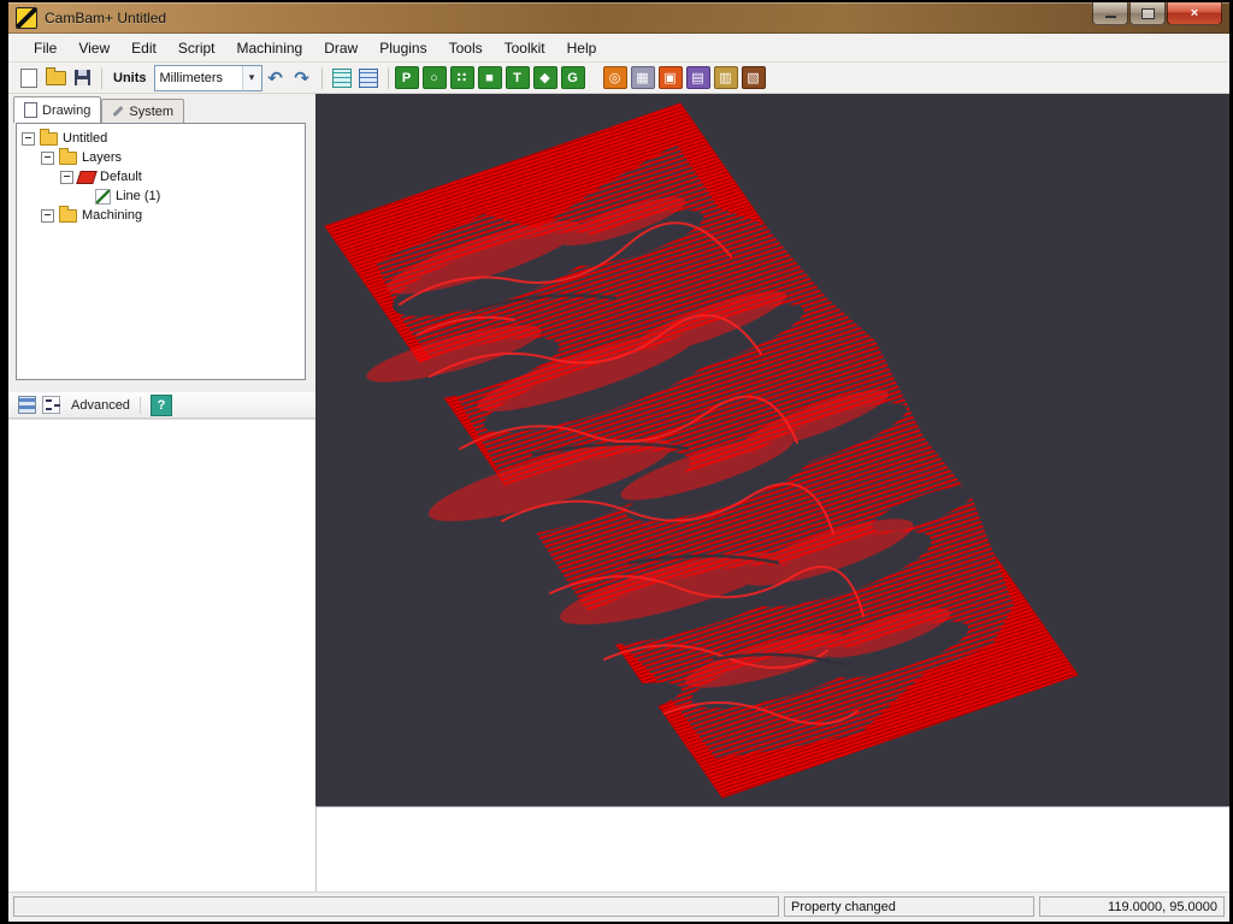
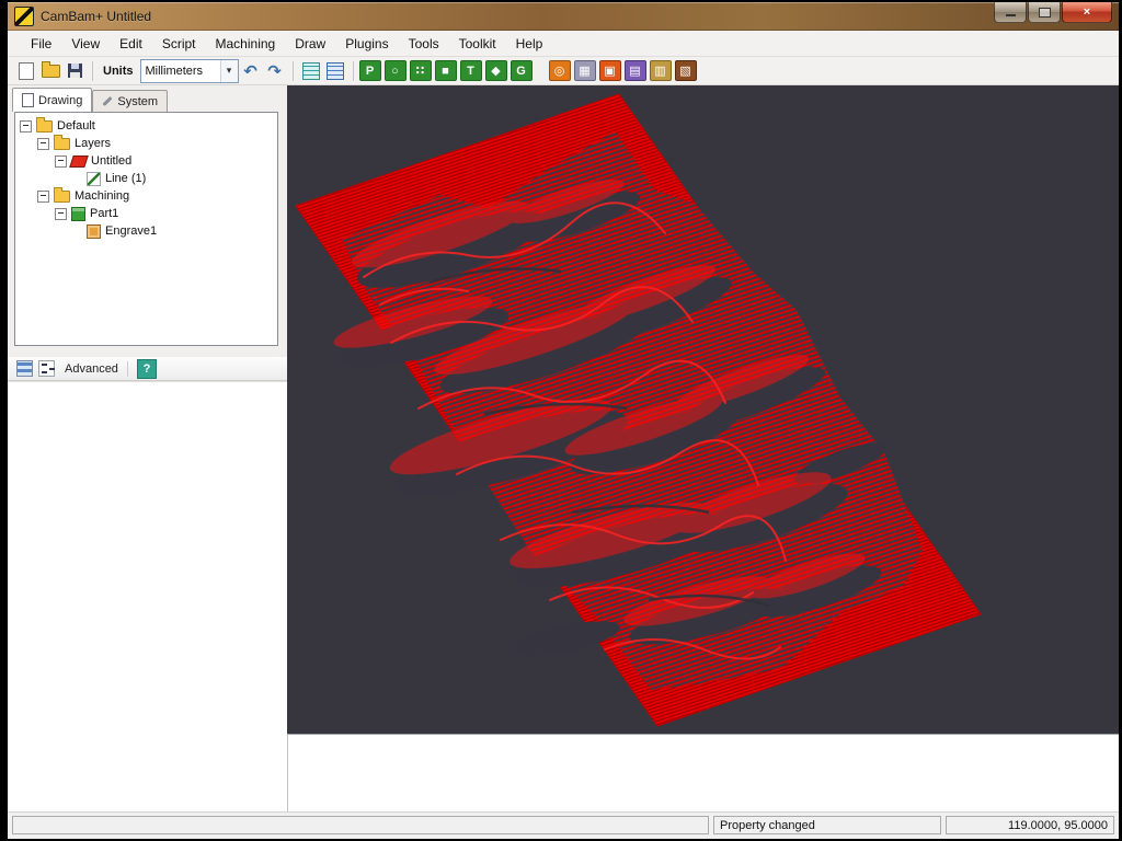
  CamBam+ Untitled
  ×
  File
  View
  Edit
  Script
  Machining
  Draw
  Plugins
  Tools
  Toolkit
  Help
  Units
  Millimeters
  ▾
  ↶
  ↷
  P
  ○
  ∷
  ■
  T
  ◆
  G
  ◎
  ▦
  ▣
  ▤
  ▥
  ▧
  Drawing
  System
- Untitled
+ Default
  Layers
- Default
+ Untitled
  Line (1)
  Machining
+ Part1
+ Engrave1
  Advanced
  ?
  Property changed
  119.0000, 95.0000
